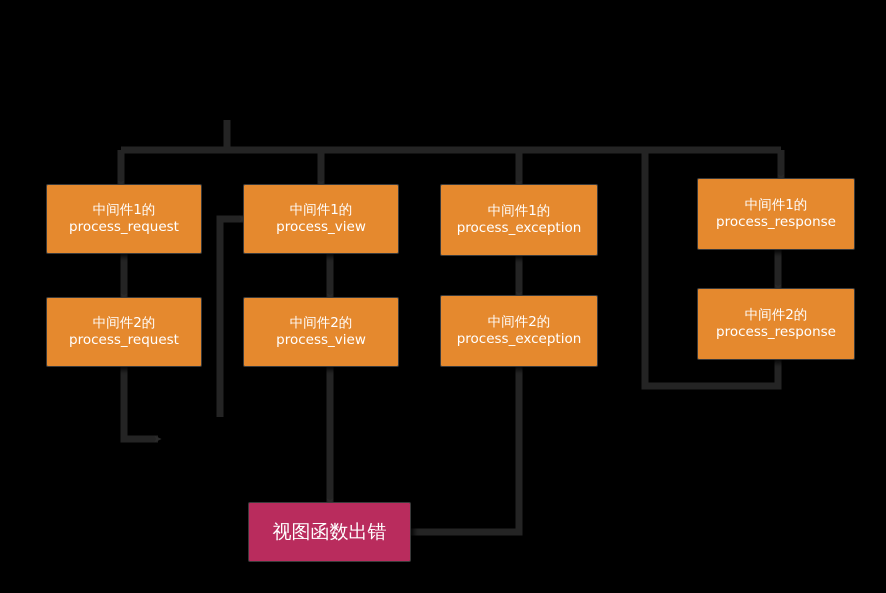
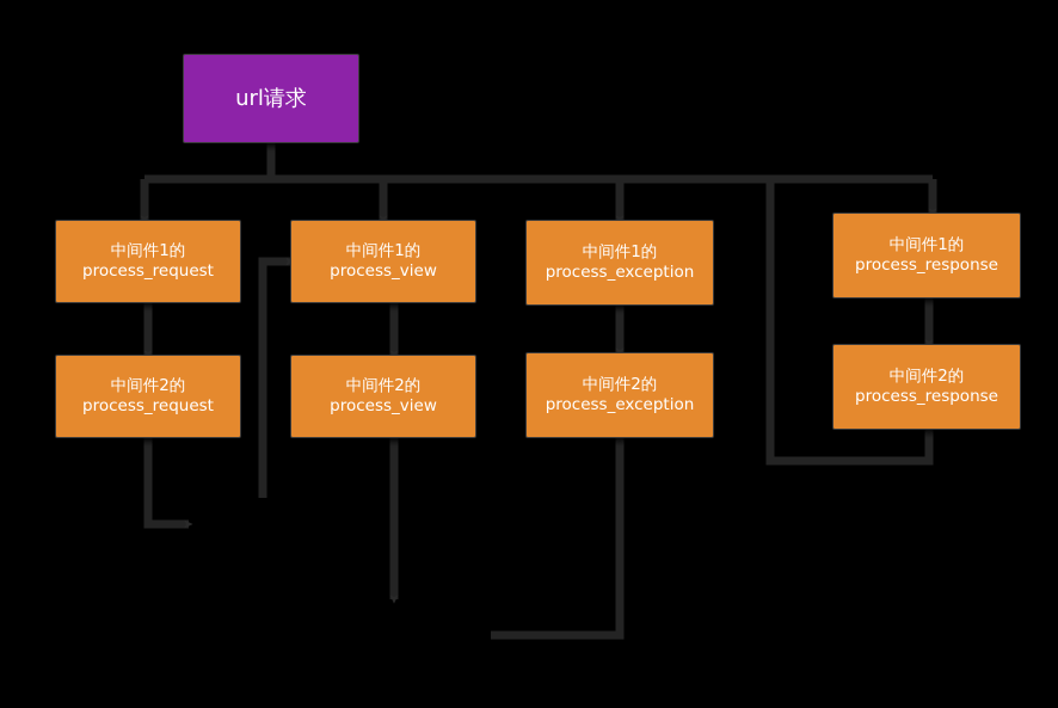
+ url请求
  中间件1的
  process_request
  中间件2的
  process_request
  中间件1的
  process_view
  中间件2的
  process_view
  中间件1的
  process_exception
  中间件2的
  process_exception
  中间件1的
  process_response
  中间件2的
  process_response
- 视图函数出错
